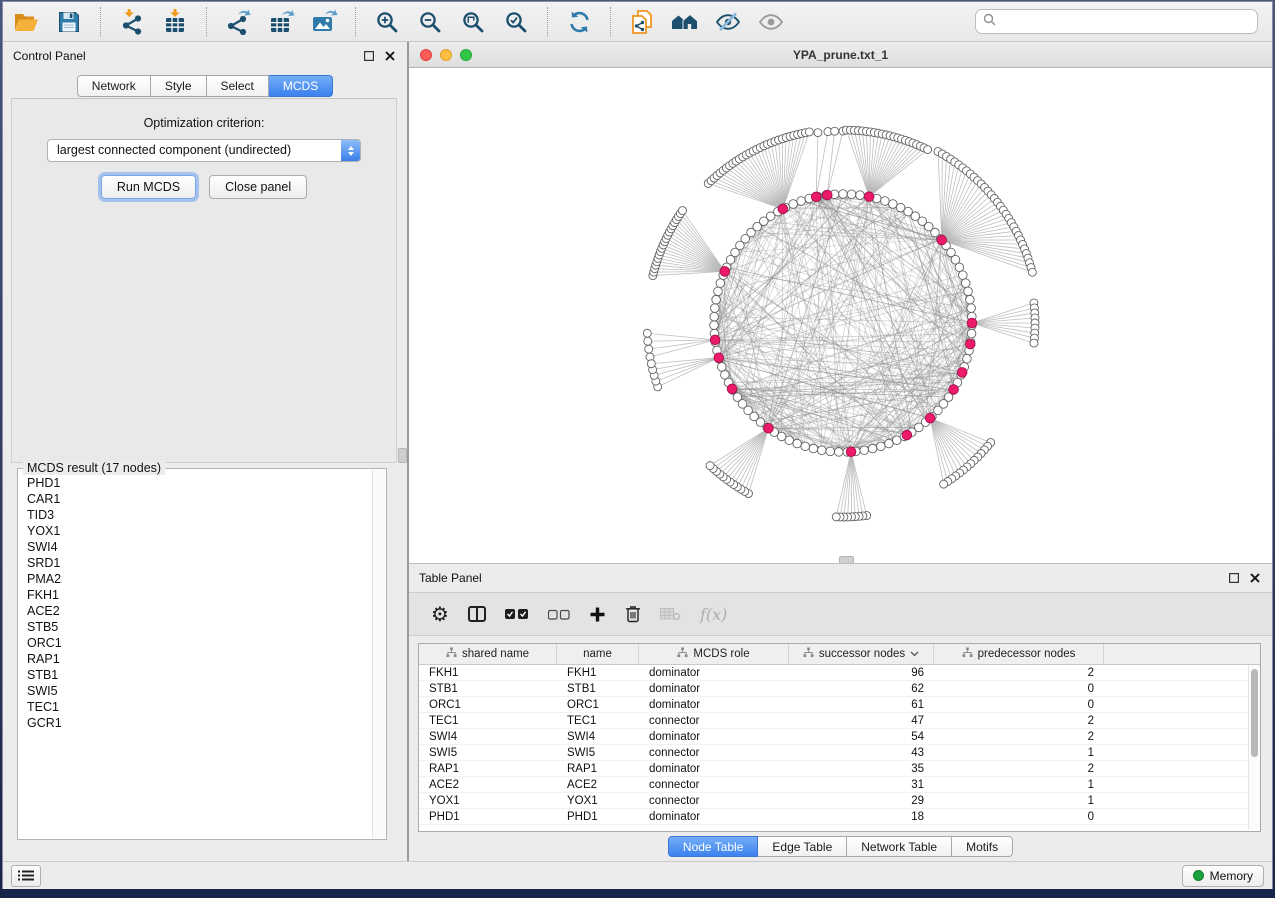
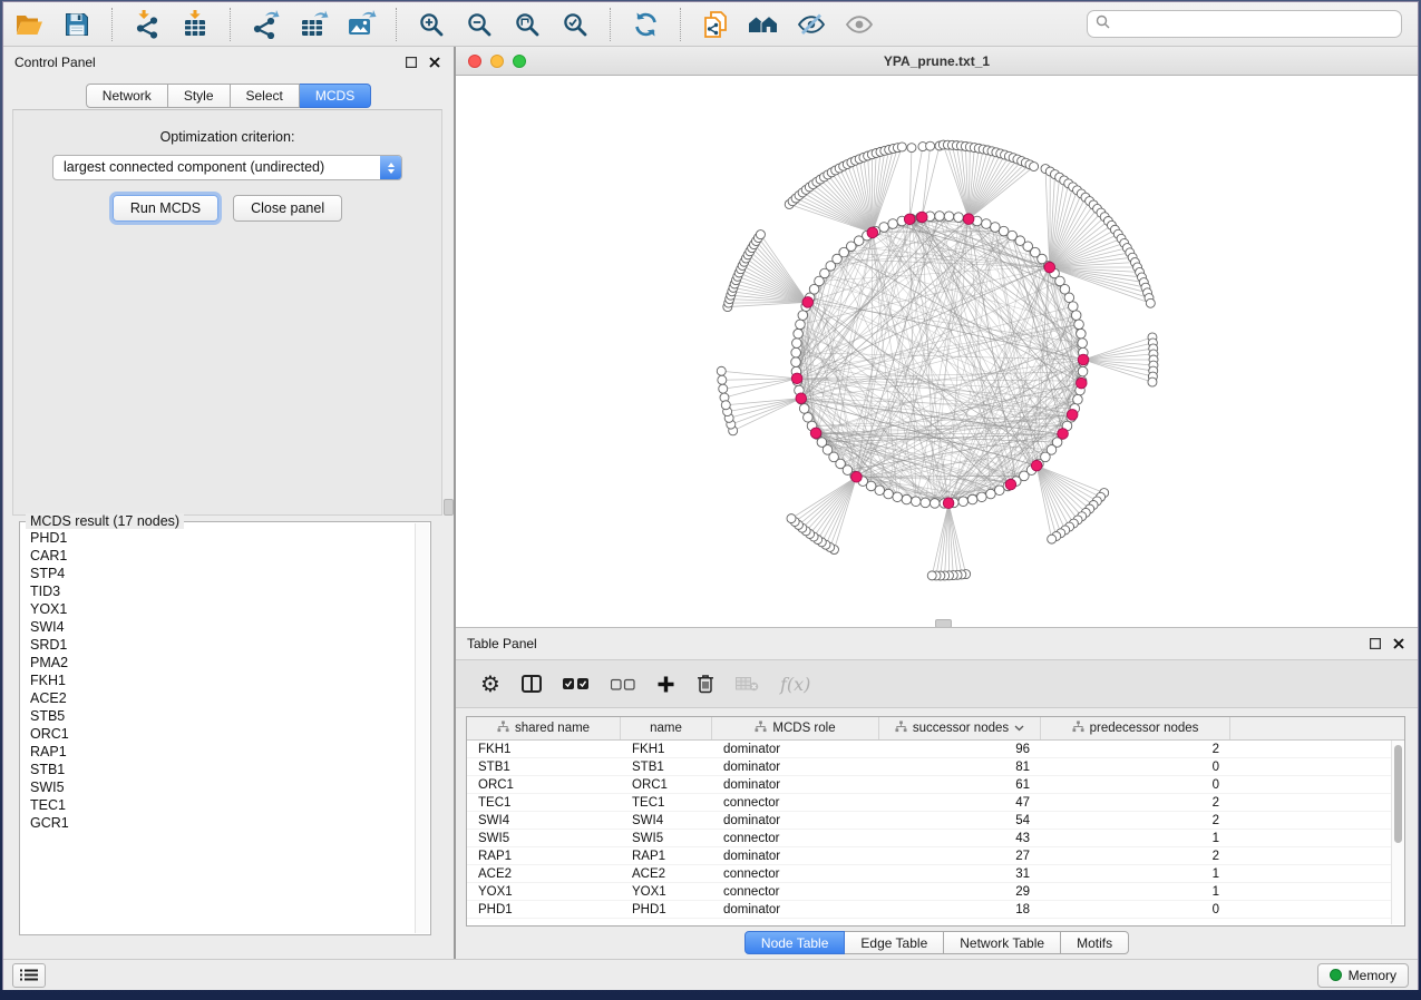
  Control Panel
  Network
  Style
  Select
  MCDS
  Optimization criterion:
  largest connected component (undirected)
  Run MCDS
  Close panel
  MCDS result (17 nodes)
  PHD1
  CAR1
+ STP4
  TID3
  YOX1
  SWI4
  SRD1
  PMA2
  FKH1
  ACE2
  STB5
  ORC1
  RAP1
  STB1
  SWI5
  TEC1
  GCR1
  YPA_prune.txt_1
  Table Panel
  ⚙
  f(x)
  shared name
  name
  MCDS role
  successor nodes
  predecessor nodes
  FKH1
  FKH1
  dominator
  96
  2
  STB1
  STB1
  dominator
- 62
+ 81
  0
  ORC1
  ORC1
  dominator
  61
  0
  TEC1
  TEC1
  connector
  47
  2
  SWI4
  SWI4
  dominator
  54
  2
  SWI5
  SWI5
  connector
  43
  1
  RAP1
  RAP1
  dominator
- 35
+ 27
  2
  ACE2
  ACE2
  connector
  31
  1
  YOX1
  YOX1
  connector
  29
  1
  PHD1
  PHD1
  dominator
  18
  0
  Node Table
  Edge Table
  Network Table
  Motifs
  Memory
